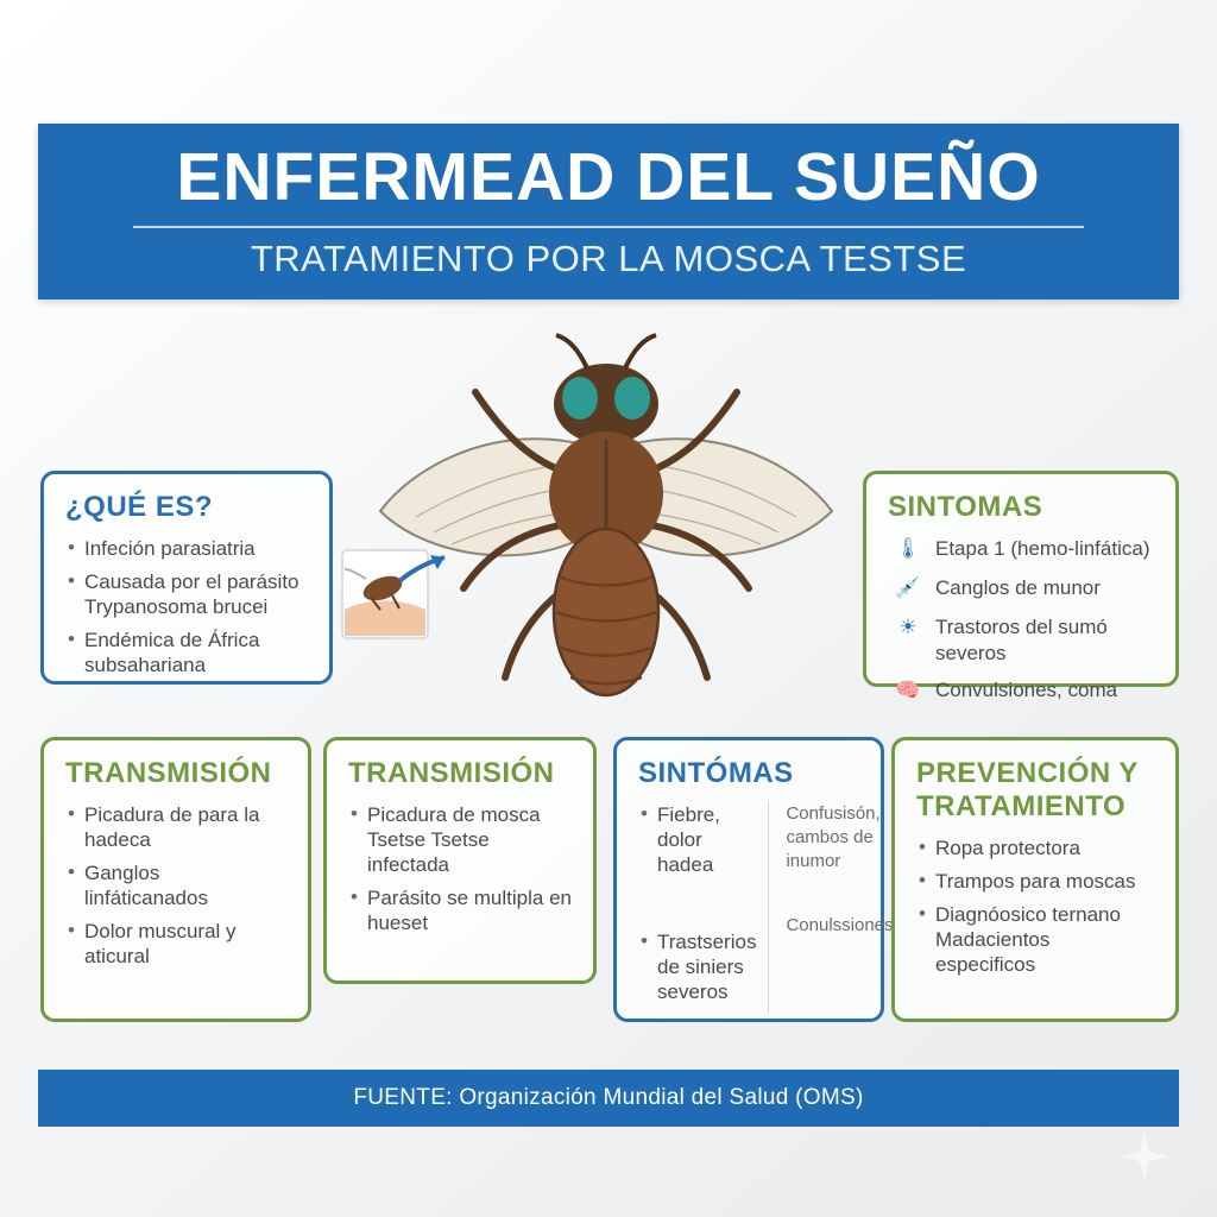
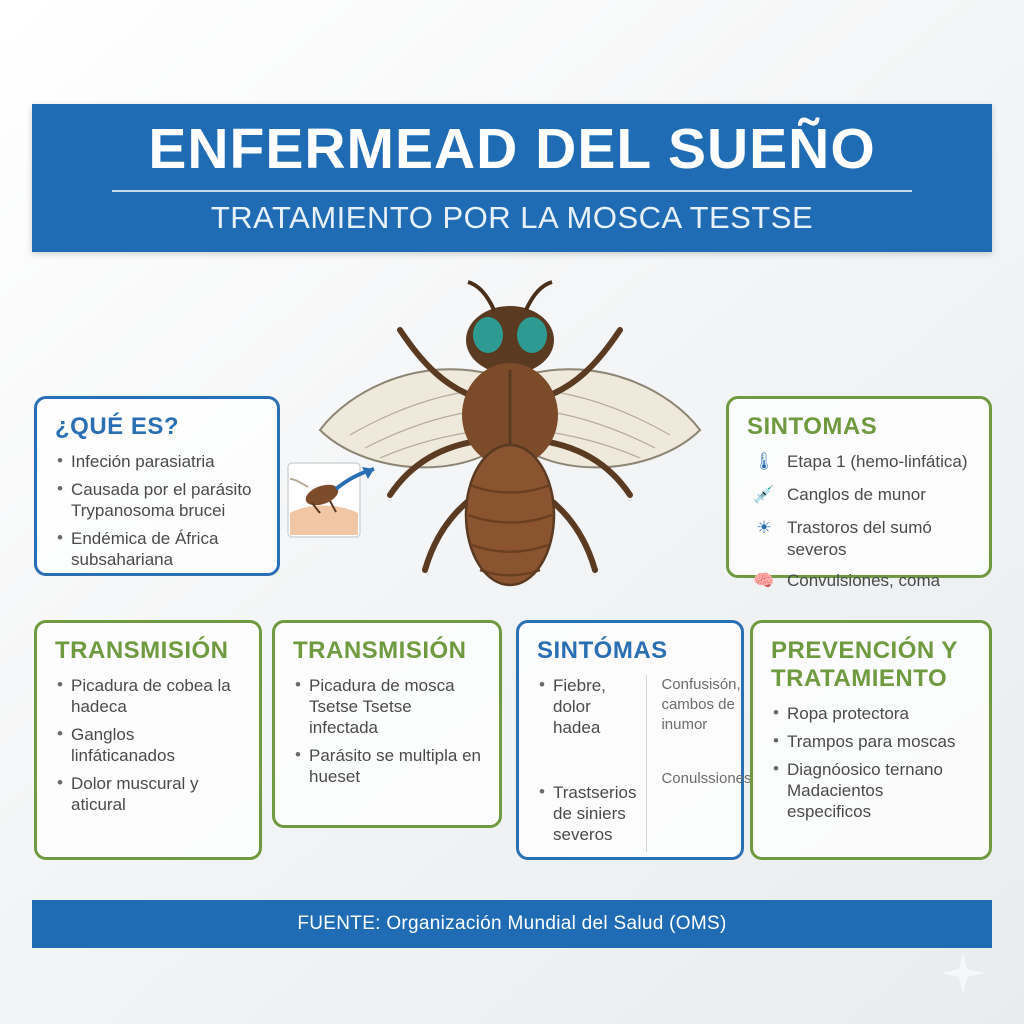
  ENFERMEAD DEL SUEÑO
  TRATAMIENTO POR LA MOSCA TESTSE
  ¿QUÉ ES?
  Infeción parasiatria
  Causada por el parásito Trypanosoma brucei
  Endémica de África subsahariana
  SINTOMAS
  🌡
  Etapa 1 (hemo-linfática)
  💉
  Canglos de munor
  ☀
  Trastoros del sumó severos
  🧠
  Convulsiones, coma
  TRANSMISIÓN
- Picadura de para la hadeca
+ Picadura de cobea la hadeca
  Ganglos linfáticanados
  Dolor muscural y aticural
  TRANSMISIÓN
  Picadura de mosca Tsetse Tsetse infectada
  Parásito se multipla en hueset
  SINTÓMAS
  Fiebre, dolor hadea
  Trastserios de siniers severos
  Confusisón, cambos de inumor
  Conulssiones
  PREVENCIÓN Y TRATAMIENTO
  Ropa protectora
  Trampos para moscas
  Diagnóosico ternano Madacientos especificos
  FUENTE: Organización Mundial del Salud (OMS)
